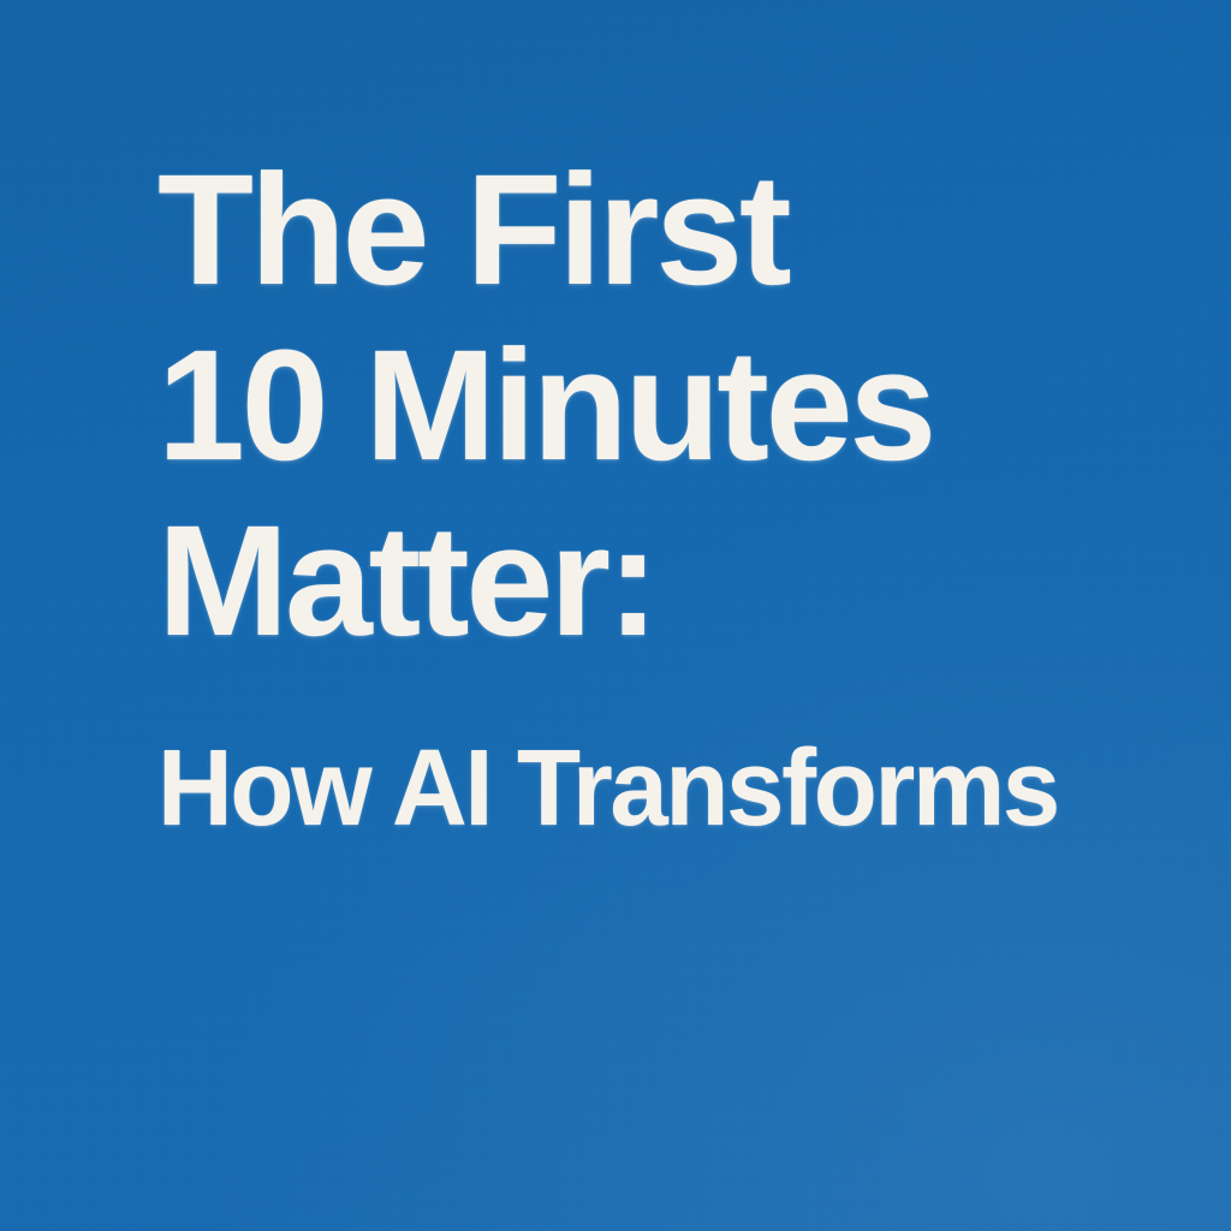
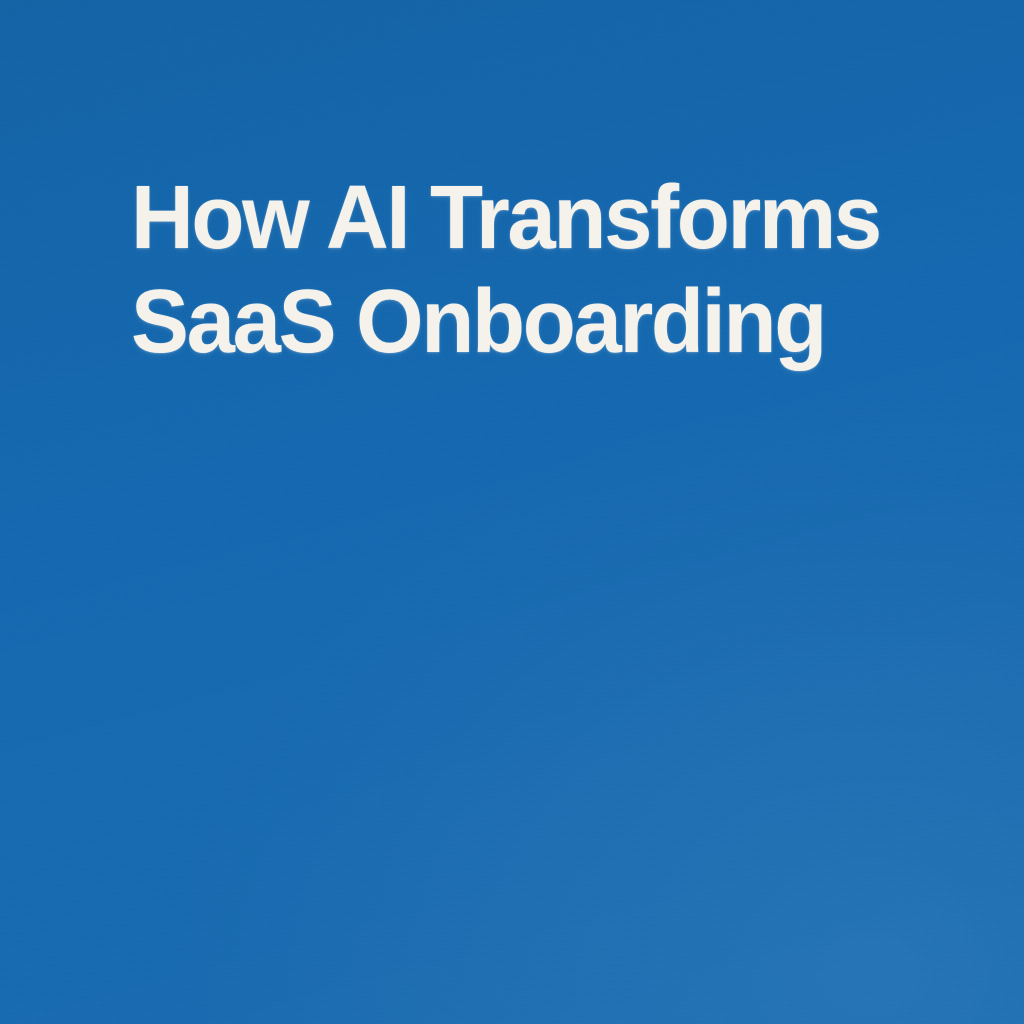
- The First
- 10 Minutes
- Matter:
  How AI Transforms
+ SaaS Onboarding
